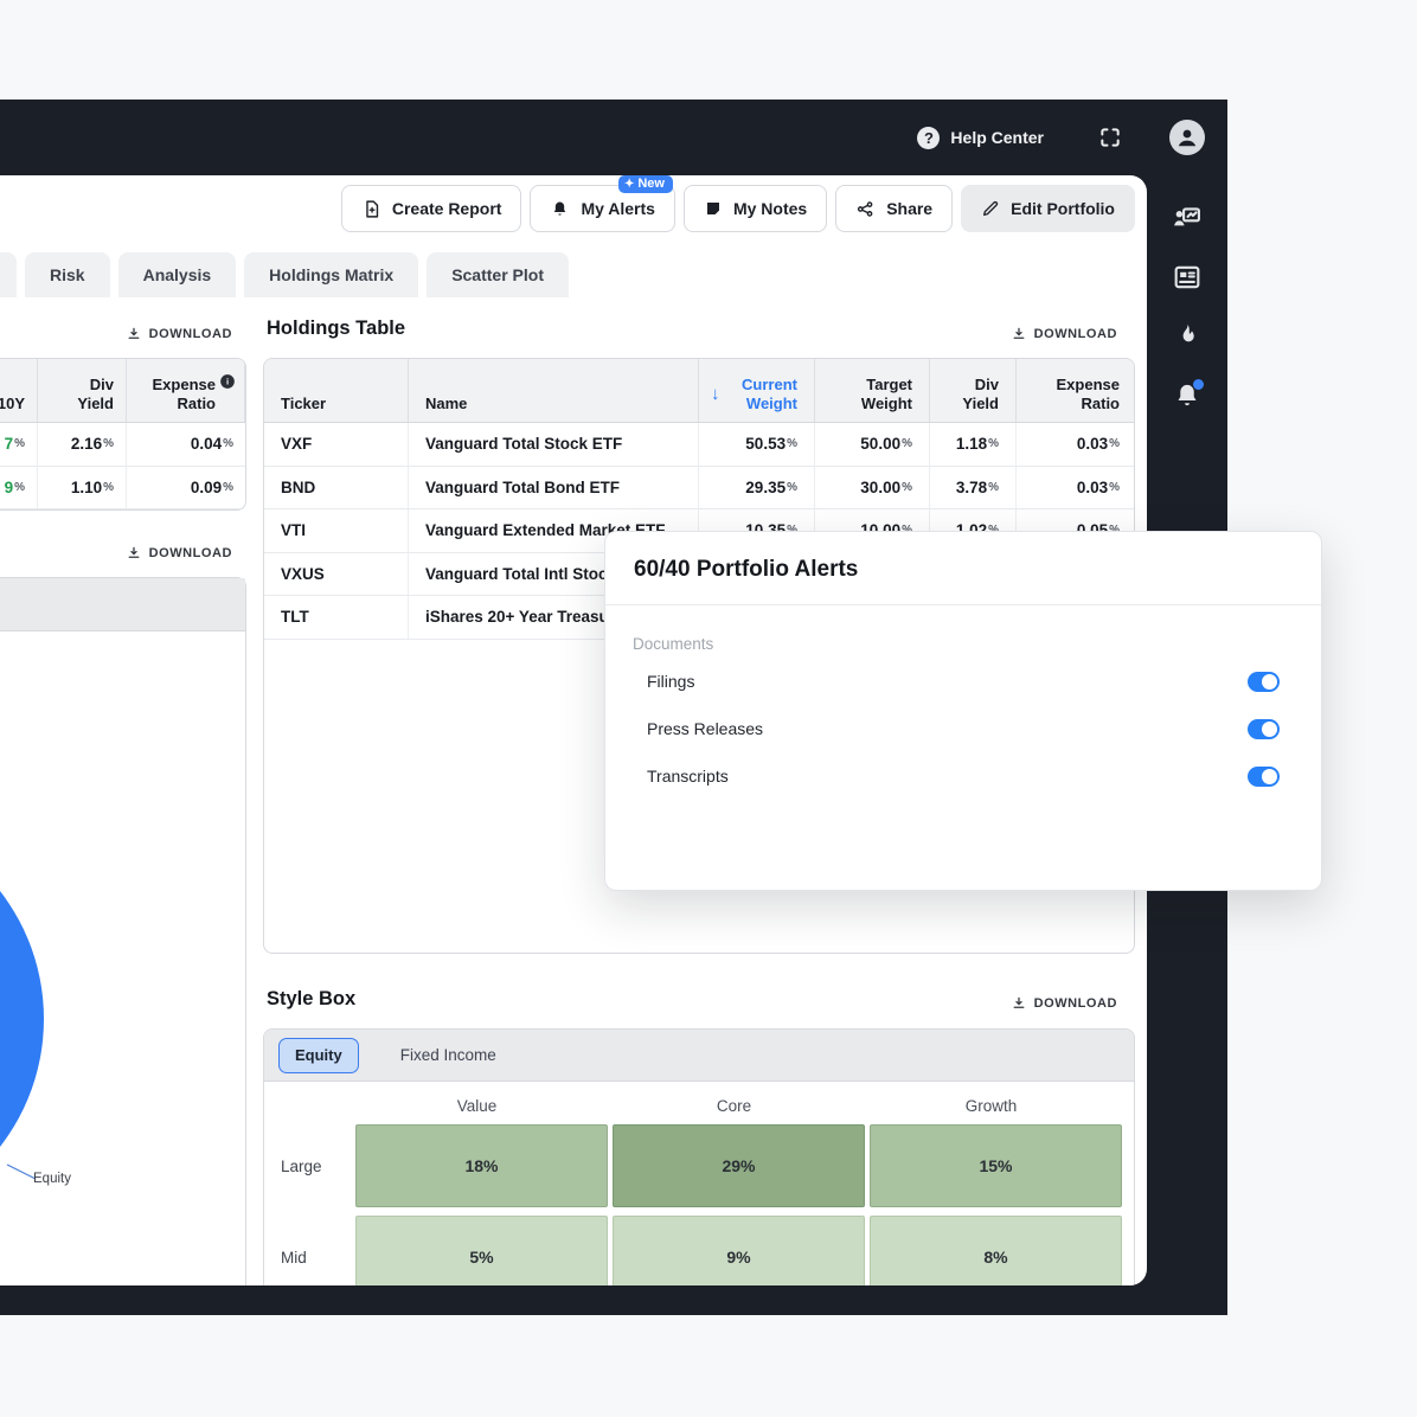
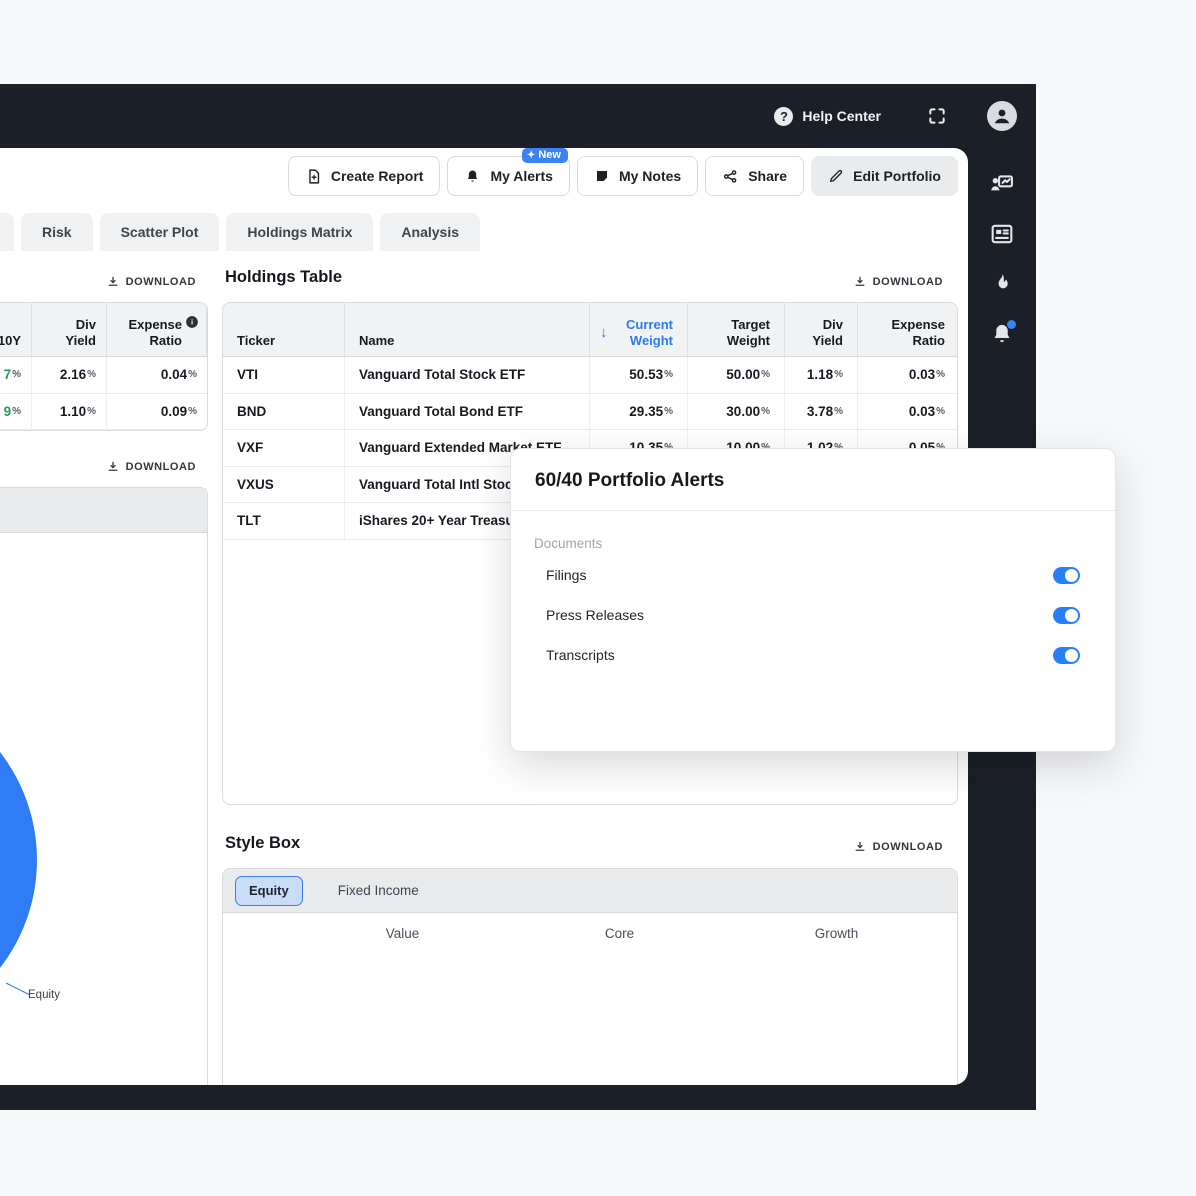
  ?
  Help Center
  Create Report
  ✦
  New
  My Alerts
  My Notes
  Share
  Edit Portfolio
  Risk
- Analysis
+ Scatter Plot
  Holdings Matrix
- Scatter Plot
+ Analysis
  DOWNLOAD
  10Y
  Div Yield
  Expense Ratio
  i
  7
  %
  2.16
  %
  0.04
  %
  9
  %
  1.10
  %
  0.09
  %
  DOWNLOAD
  Equity
  Holdings Table
  DOWNLOAD
  Ticker
  Name
  ↓
  Current Weight
  Target Weight
  Div Yield
  Expense Ratio
- VXF
+ VTI
  Vanguard Total Stock ETF
  50.53
  %
  50.00
  %
  1.18
  %
  0.03
  %
  BND
  Vanguard Total Bond ETF
  29.35
  %
  30.00
  %
  3.78
  %
  0.03
  %
- VTI
+ VXF
  Vanguard Extended Mar
  VXUS
  Vanguard Total Intl Stoc
  TLT
  iShares 20+ Year Treas
  Style Box
  DOWNLOAD
  Equity
  Fixed Income
  Value
  Core
  Growth
- Large
- 18%
- 29%
- 15%
- Mid
- 5%
- 9%
- 8%
  60/40 Portfolio Alerts
  Documents
  Filings
  Press Releases
  Transcripts
